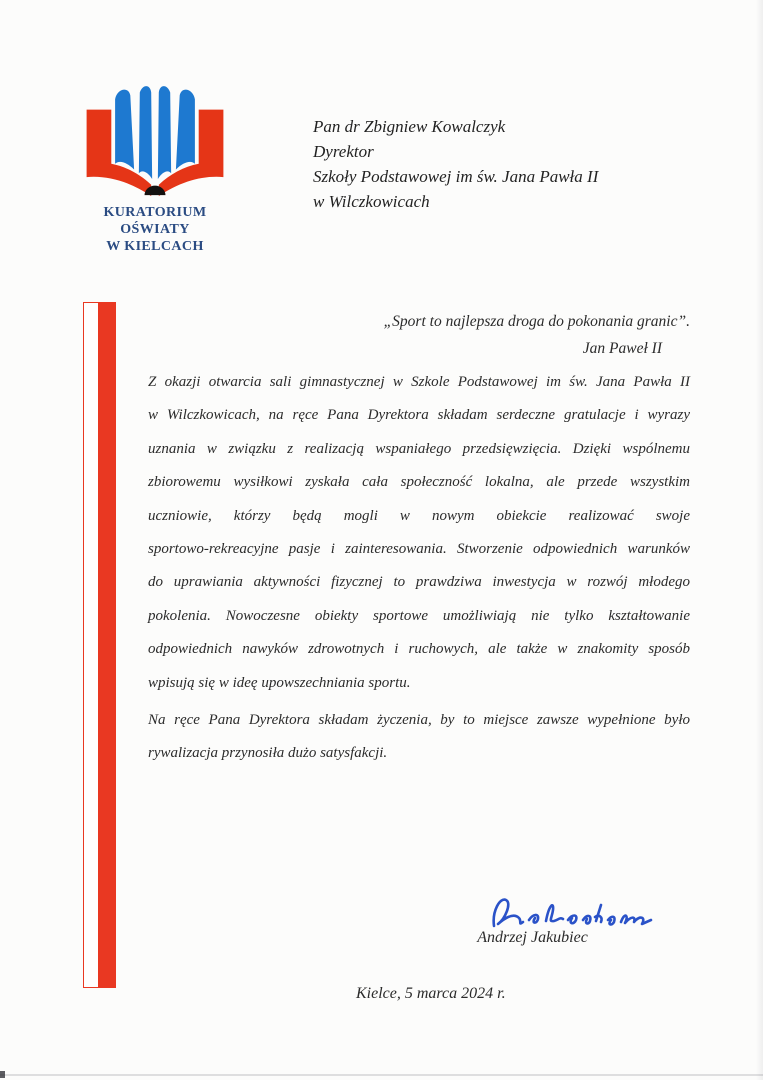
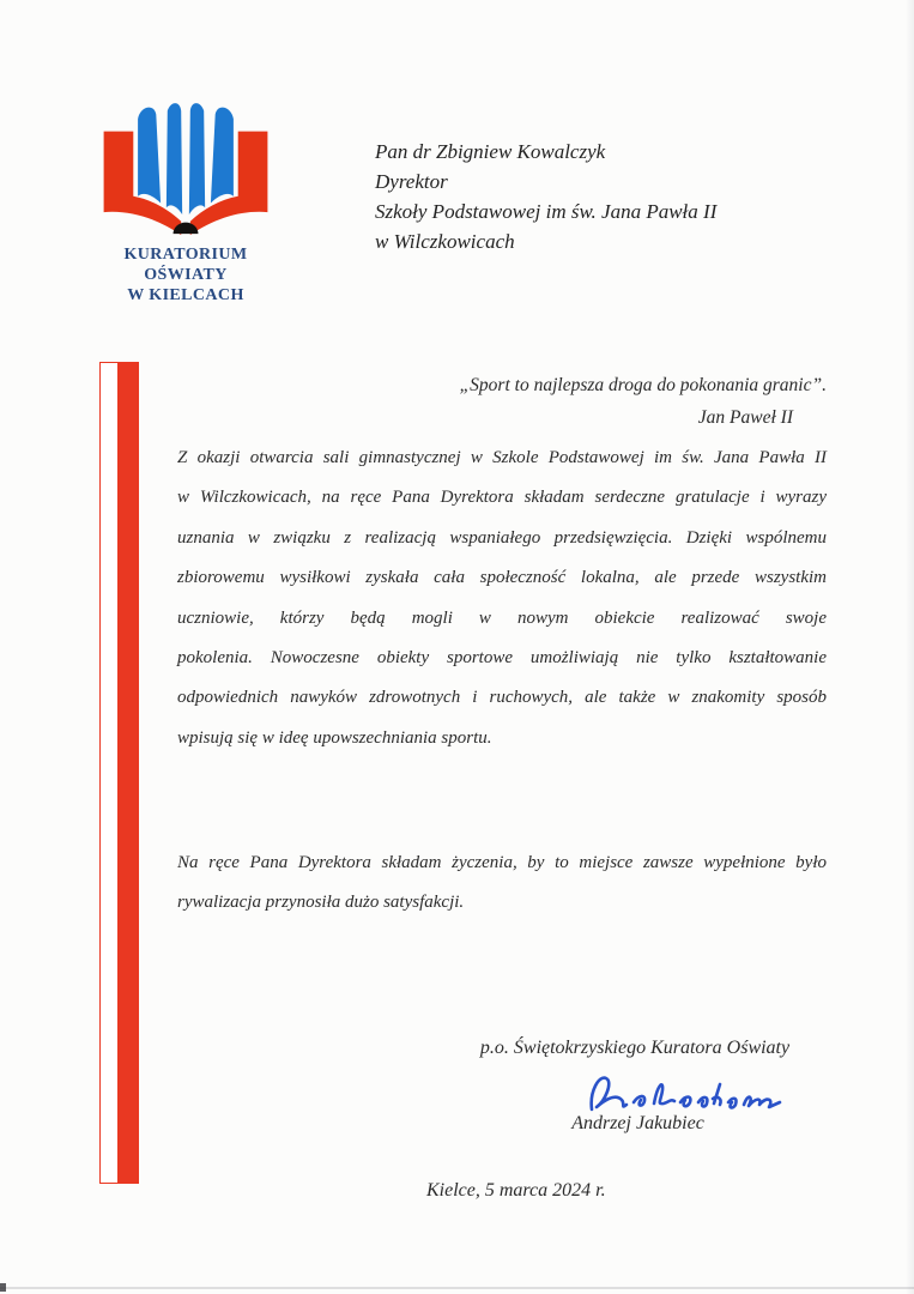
  KURATORIUM OŚWIATY
  W KIELCACH
  Pan dr Zbigniew Kowalczyk
  Dyrektor
  Szkoły Podstawowej im św. Jana Pawła II
  w Wilczkowicach
  „Sport to najlepsza droga do pokonania granic”.
  Jan Paweł II
  Z okazji otwarcia sali gimnastycznej w Szkole Podstawowej im św. Jana Pawła II
  w Wilczkowicach, na ręce Pana Dyrektora składam serdeczne gratulacje i wyrazy
  uznania w związku z realizacją wspaniałego przedsięwzięcia. Dzięki wspólnemu
  zbiorowemu wysiłkowi zyskała cała społeczność lokalna, ale przede wszystkim
  uczniowie, którzy będą mogli w nowym obiekcie realizować swoje
- sportowo-rekreacyjne pasje i zainteresowania. Stworzenie odpowiednich warunków
- do uprawiania aktywności fizycznej to prawdziwa inwestycja w rozwój młodego
  pokolenia. Nowoczesne obiekty sportowe umożliwiają nie tylko kształtowanie
  odpowiednich nawyków zdrowotnych i ruchowych, ale także w znakomity sposób
  wpisują się w ideę upowszechniania sportu.
  Na ręce Pana Dyrektora składam życzenia, by to miejsce zawsze wypełnione było
  rywalizacja przynosiła dużo satysfakcji.
+ p.o. Świętokrzyskiego Kuratora Oświaty
  Andrzej Jakubiec
  Kielce, 5 marca 2024 r.
